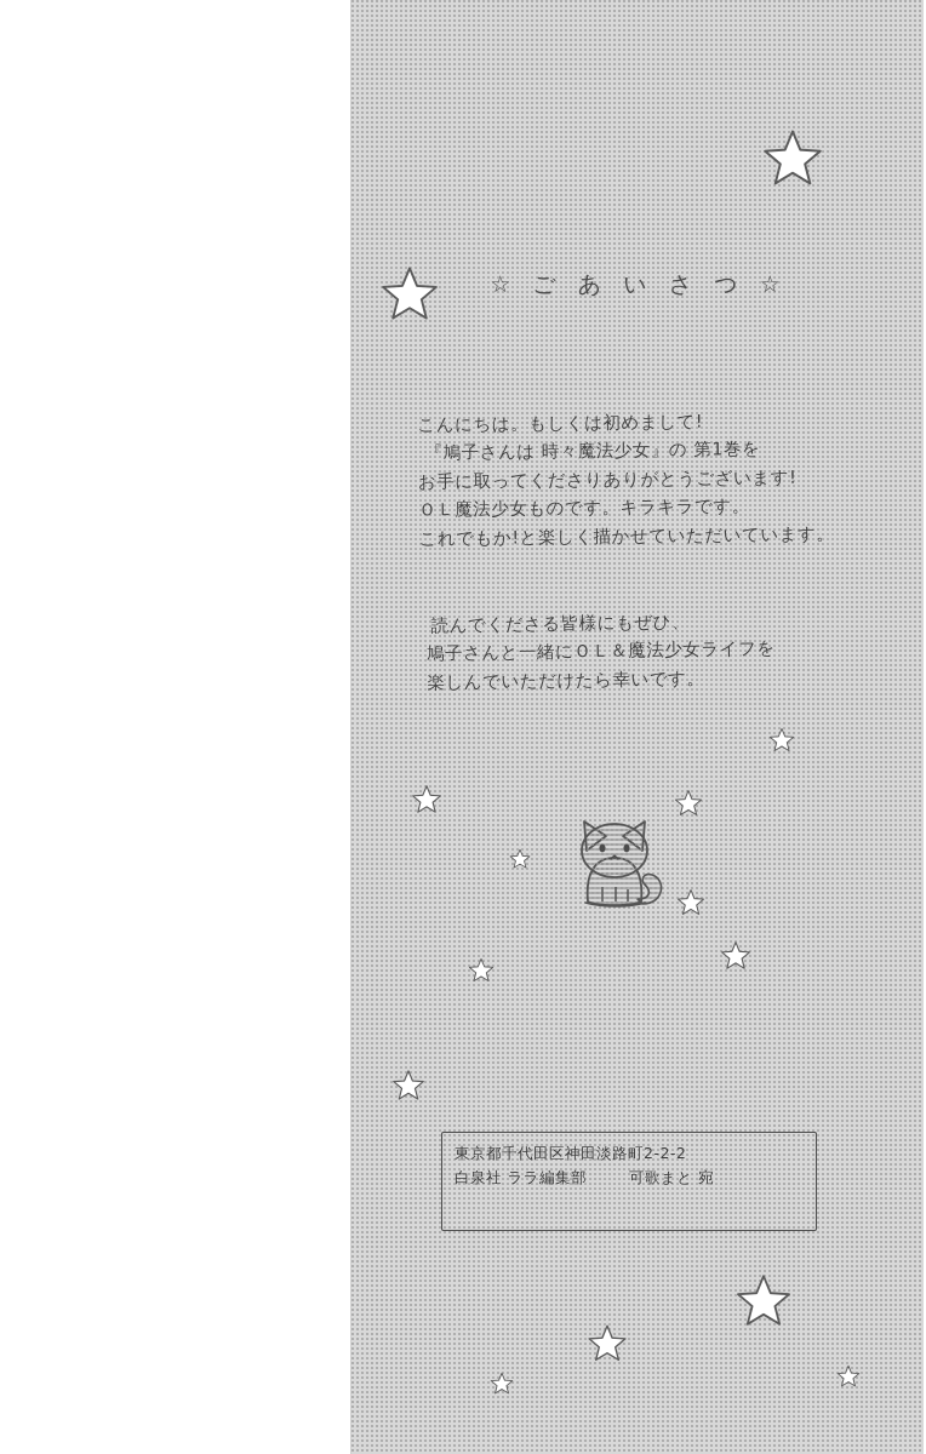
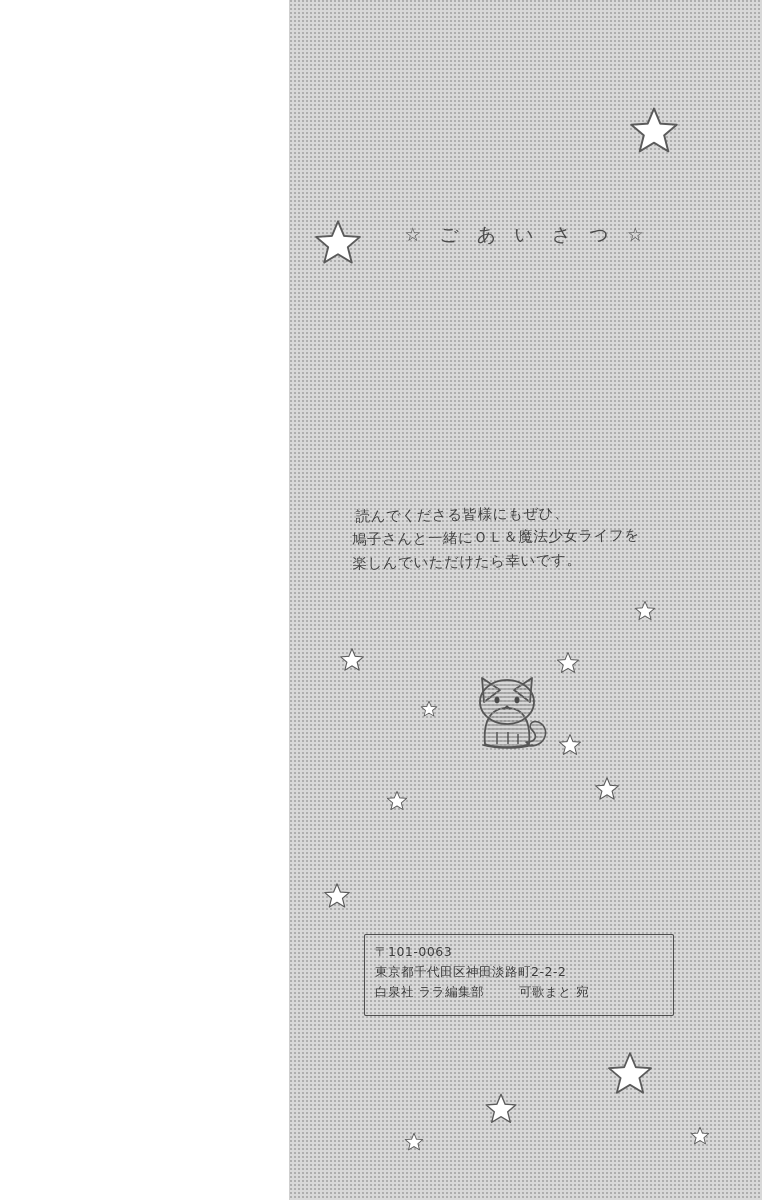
  ☆ ご あ い さ つ ☆
- こんにちは。もしくは初めまして!
- 『鳩子さんは 時々魔法少女』の 第1巻を
- お手に取ってくださりありがとうございます!
- ＯＬ魔法少女ものです。キラキラです。
- これでもか!と楽しく描かせていただいています。
  読んでくださる皆様にもぜひ、
  鳩子さんと一緒にＯＬ＆魔法少女ライフを
  楽しんでいただけたら幸いです。
+ 〒101-0063
  東京都千代田区神田淡路町2-2-2
  白泉社 ララ編集部 可歌まと 宛
